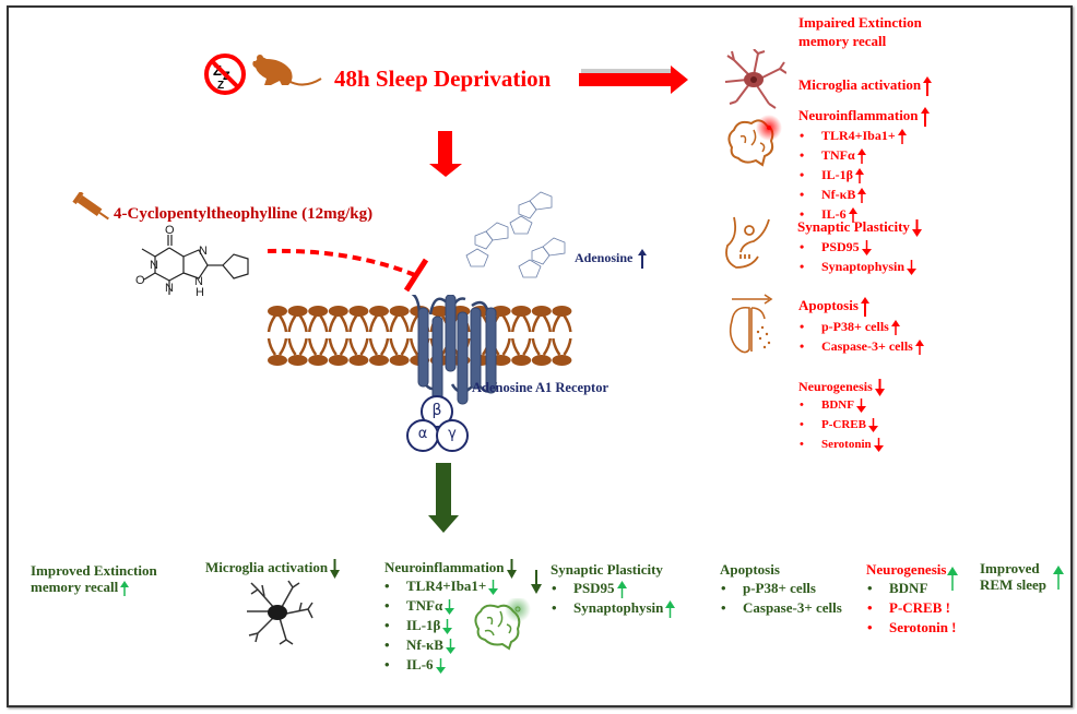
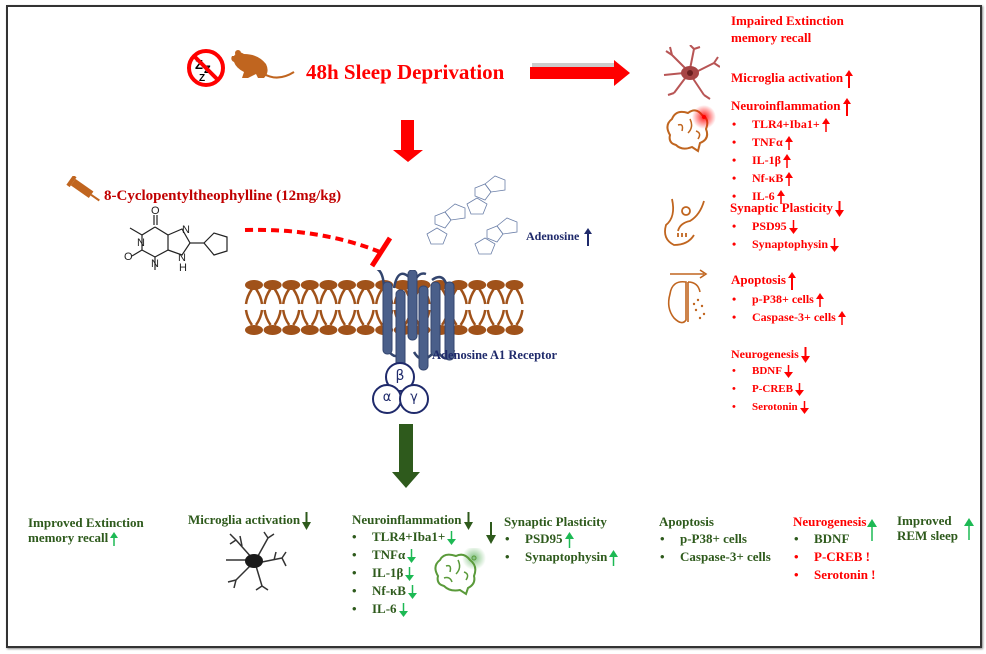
  Z
  Z
  48h Sleep Deprivation
- 4-Cyclopentyltheophylline (12mg/kg)
+ 8-Cyclopentyltheophylline (12mg/kg)
  O
  N
  N
  O
  N
  N
  H
  Adenosine
  Adenosine A1 Receptor
  β
  α
  γ
  Impaired Extinction memory recall
  Microglia activation
  Neuroinflammation
  TLR4+Iba1+
  TNFα
  IL-1β
  Nf-κB
  IL-6
  Synaptic Plasticity
  PSD95
  Synaptophysin
  Apoptosis
  p-P38+ cells
  Caspase-3+ cells
  Neurogenesis
  BDNF
  P-CREB
  Serotonin
  Improved Extinction
  memory recall
  Microglia activation
  Neuroinflammation
  TLR4+Iba1+
  TNFα
  IL-1β
  Nf-κB
  IL-6
  Synaptic Plasticity
  PSD95
  Synaptophysin
  Apoptosis
  p-P38+ cells
  Caspase-3+ cells
  Neurogenesis
  BDNF
  P-CREB !
  Serotonin !
  Improved
  REM sleep
